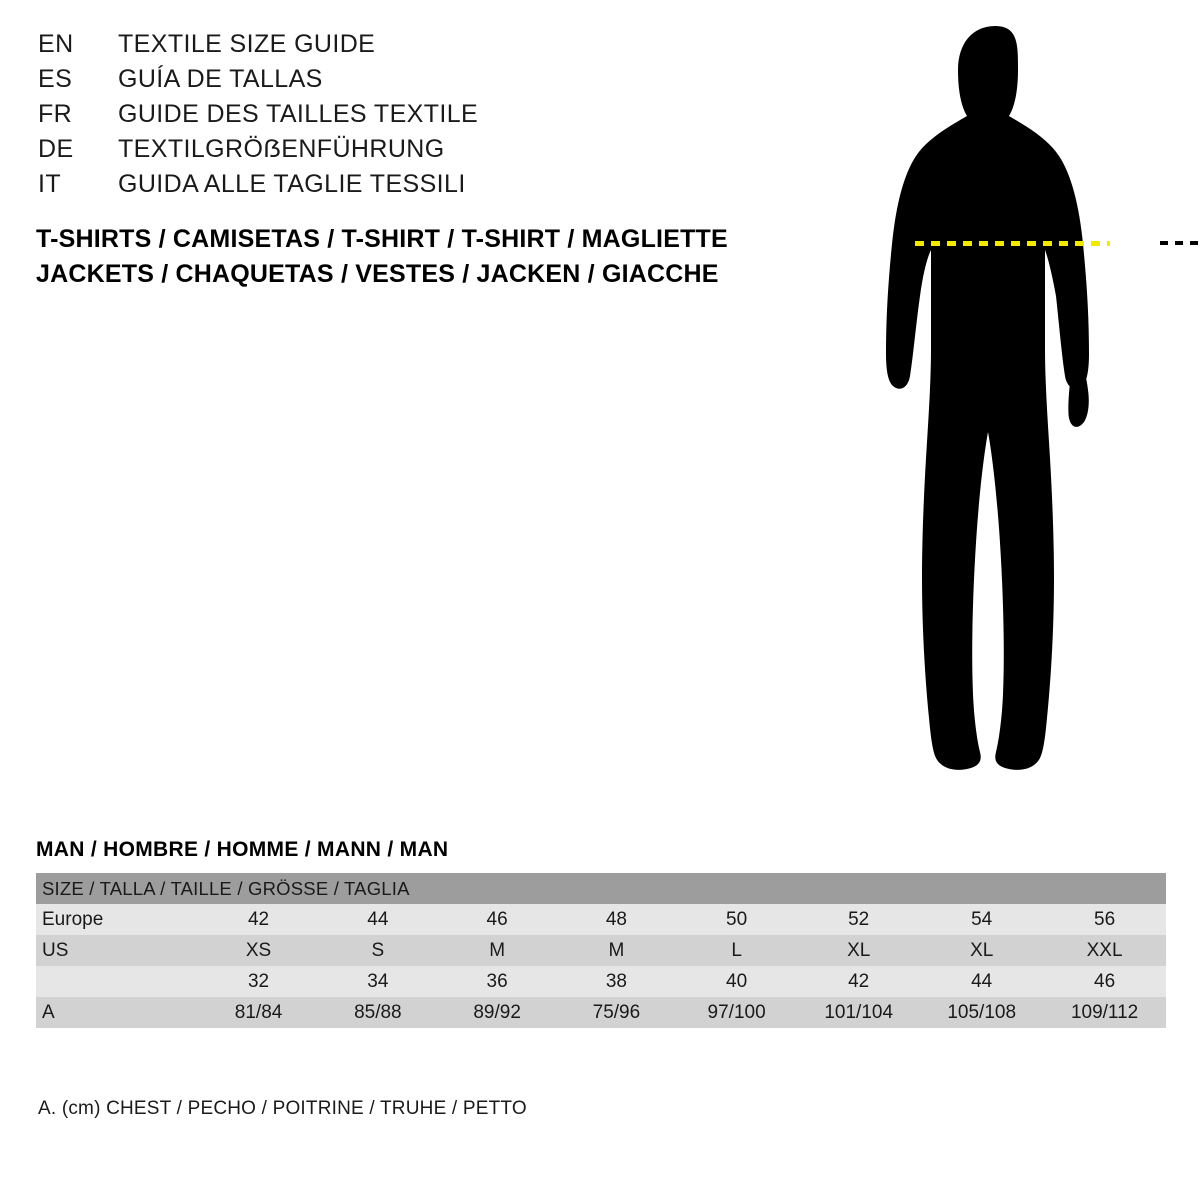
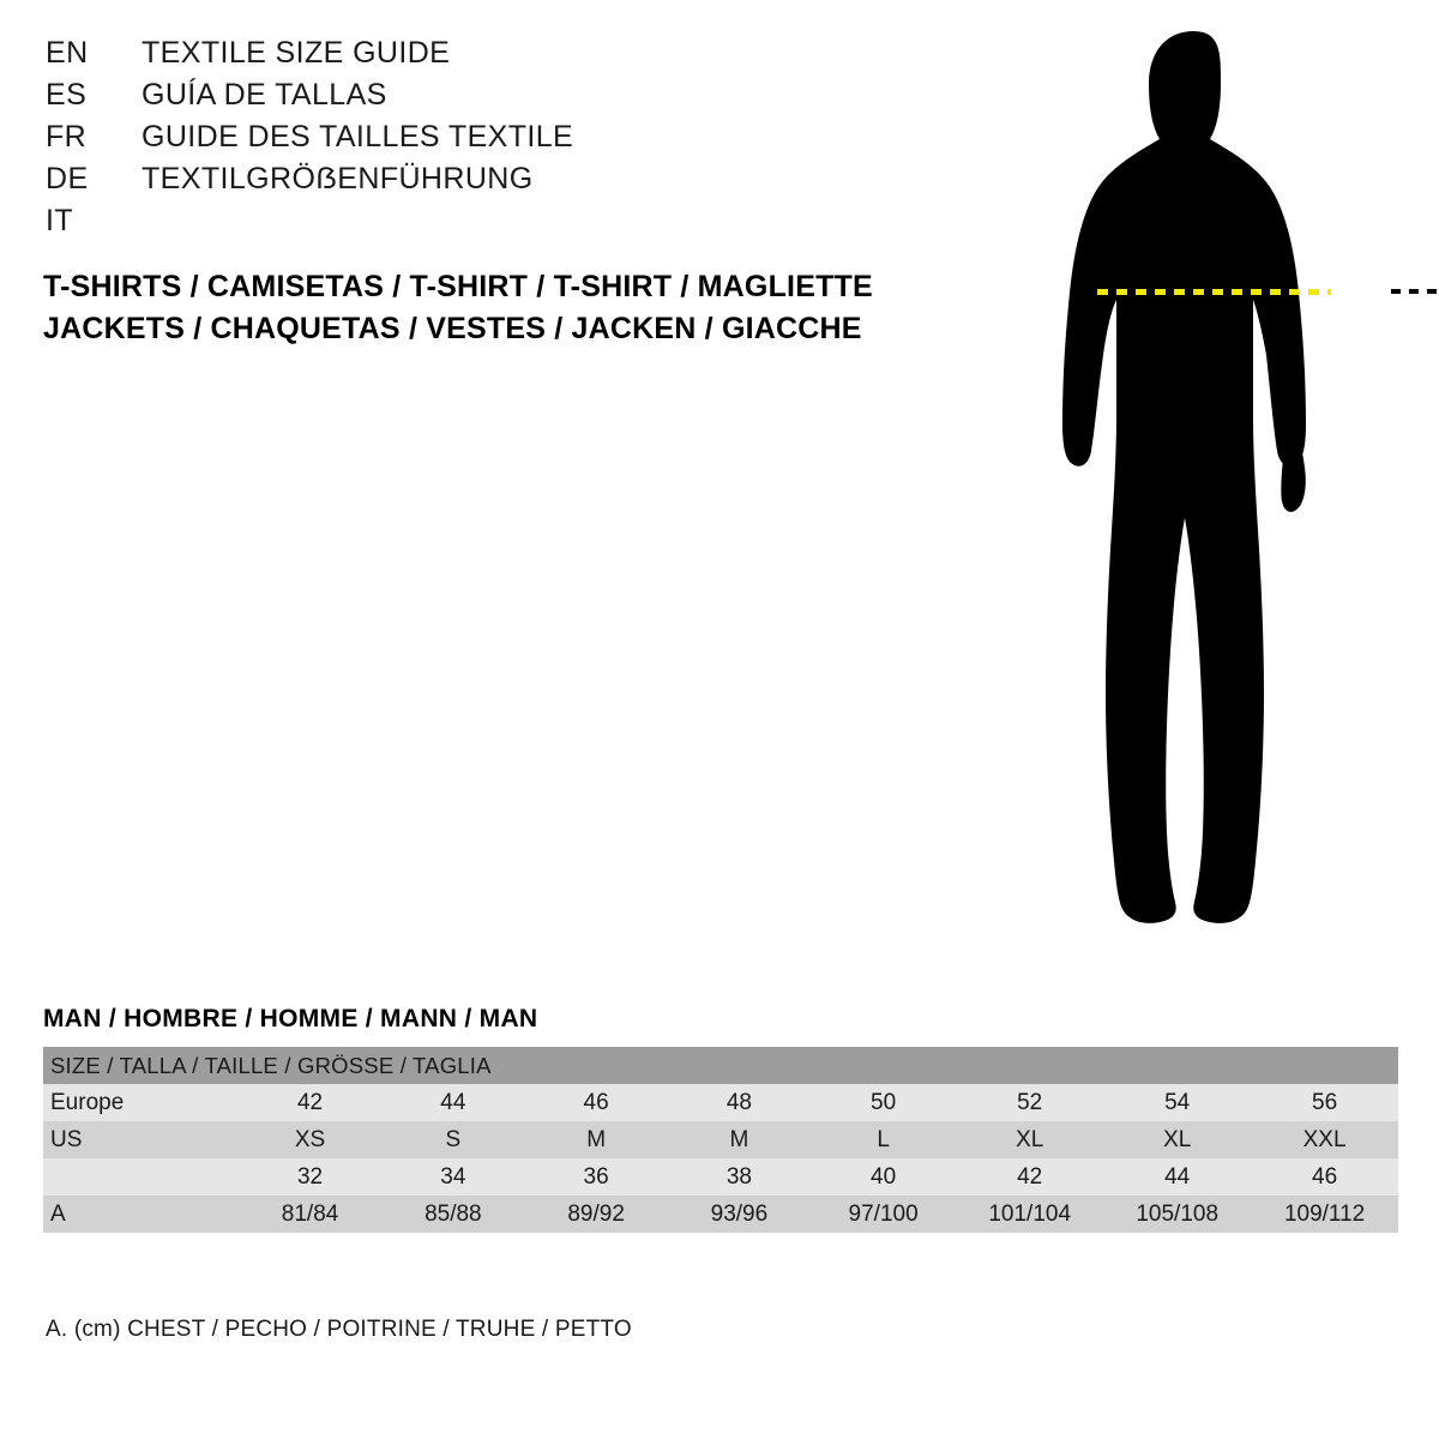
  EN
  TEXTILE SIZE GUIDE
  ES
  GUÍA DE TALLAS
  FR
  GUIDE DES TAILLES TEXTILE
  DE
  TEXTILGRÖẞENFÜHRUNG
  IT
- GUIDA ALLE TAGLIE TESSILI
  T-SHIRTS / CAMISETAS / T-SHIRT / T-SHIRT / MAGLIETTE
  JACKETS / CHAQUETAS / VESTES / JACKEN / GIACCHE
  MAN / HOMBRE / HOMME / MANN / MAN
  SIZE / TALLA / TAILLE / GRÖSSE / TAGLIA
  Europe	42	44	46	48	50	52	54	56
  US	XS	S	M	M	L	XL	XL	XXL
  	32	34	36	38	40	42	44	46
- A	81/84	85/88	89/92	75/96	97/100	101/104	105/108	109/112
+ A	81/84	85/88	89/92	93/96	97/100	101/104	105/108	109/112
  A. (cm) CHEST / PECHO / POITRINE / TRUHE / PETTO
